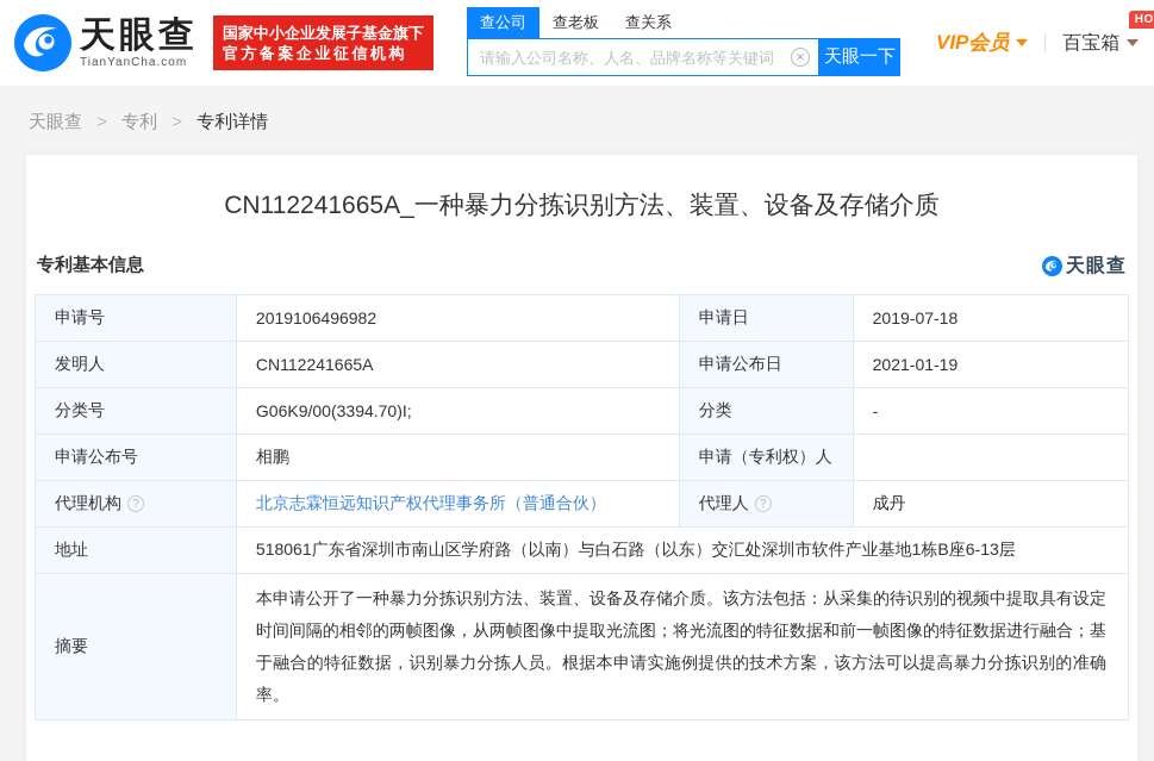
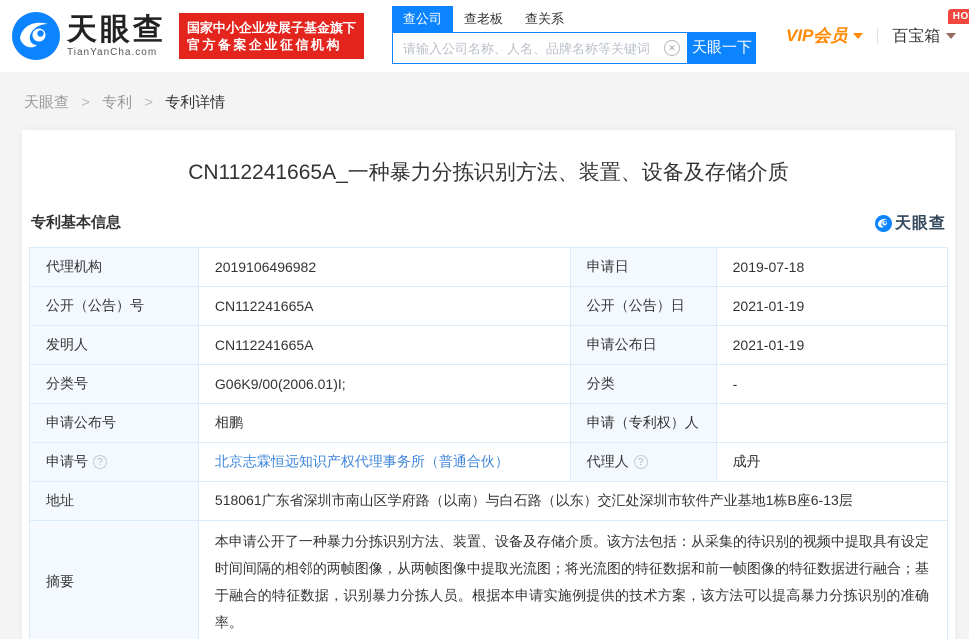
  天眼查
  TianYanCha.com
  国家中小企业发展子基金旗下
  官方备案企业征信机构
  查公司
  查老板
  查关系
  请输入公司名称、人名、品牌名称等关键词
  ✕
  天眼一下
  VIP会员
  百宝箱
  天眼查 > 专利 > 专利详情
  CN112241665A_一种暴力分拣识别方法、装置、设备及存储介质
  专利基本信息
  天眼查
- 申请号	2019106496982	申请日	2019-07-18
+ 代理机构	2019106496982	申请日	2019-07-18
+ 公开（公告）号	CN112241665A	公开（公告）日	2021-01-19
  发明人	CN112241665A	申请公布日	2021-01-19
- 分类号	G06K9/00(3394.70)I;	分类	-
+ 分类号	G06K9/00(2006.01)I;	分类	-
  申请公布号	相鹏	申请（专利权）人
- 代理机构	北京志霖恒远知识产权代理事务所（普通合伙）	代理人	成丹
+ 申请号	北京志霖恒远知识产权代理事务所（普通合伙）	代理人	成丹
  地址	518061广东省深圳市南山区学府路（以南）与白石路（以东）交汇处深圳市软件产业基地1栋B座6-13层
  摘要	本申请公开了一种暴力分拣识别方法、装置、设备及存储介质。该方法包括：从采集的待识别的视频中提取具有设定时间间隔的相邻的两帧图像，从两帧图像中提取光流图；将光流图的特征数据和前一帧图像的特征数据进行融合；基于融合的特征数据，识别暴力分拣人员。根据本申请实施例提供的技术方案，该方法可以提高暴力分拣识别的准确率。
